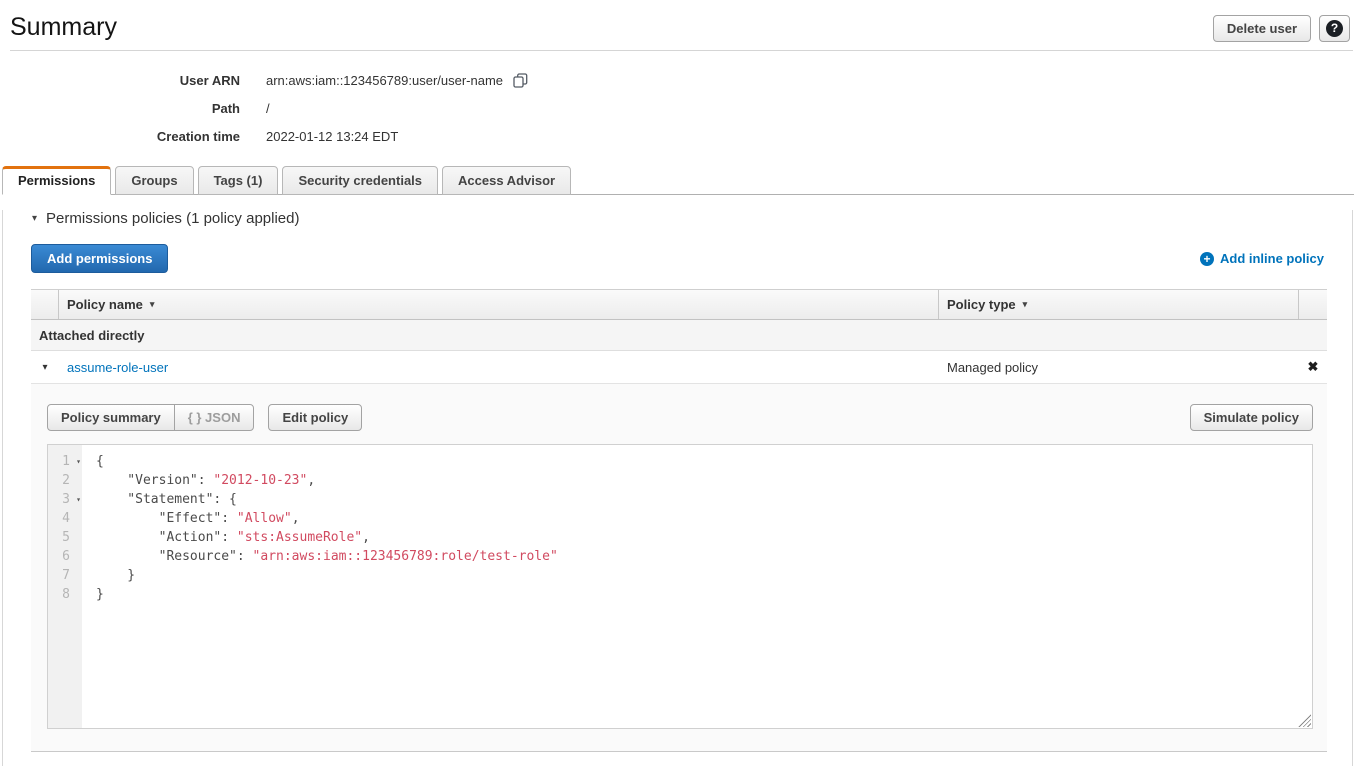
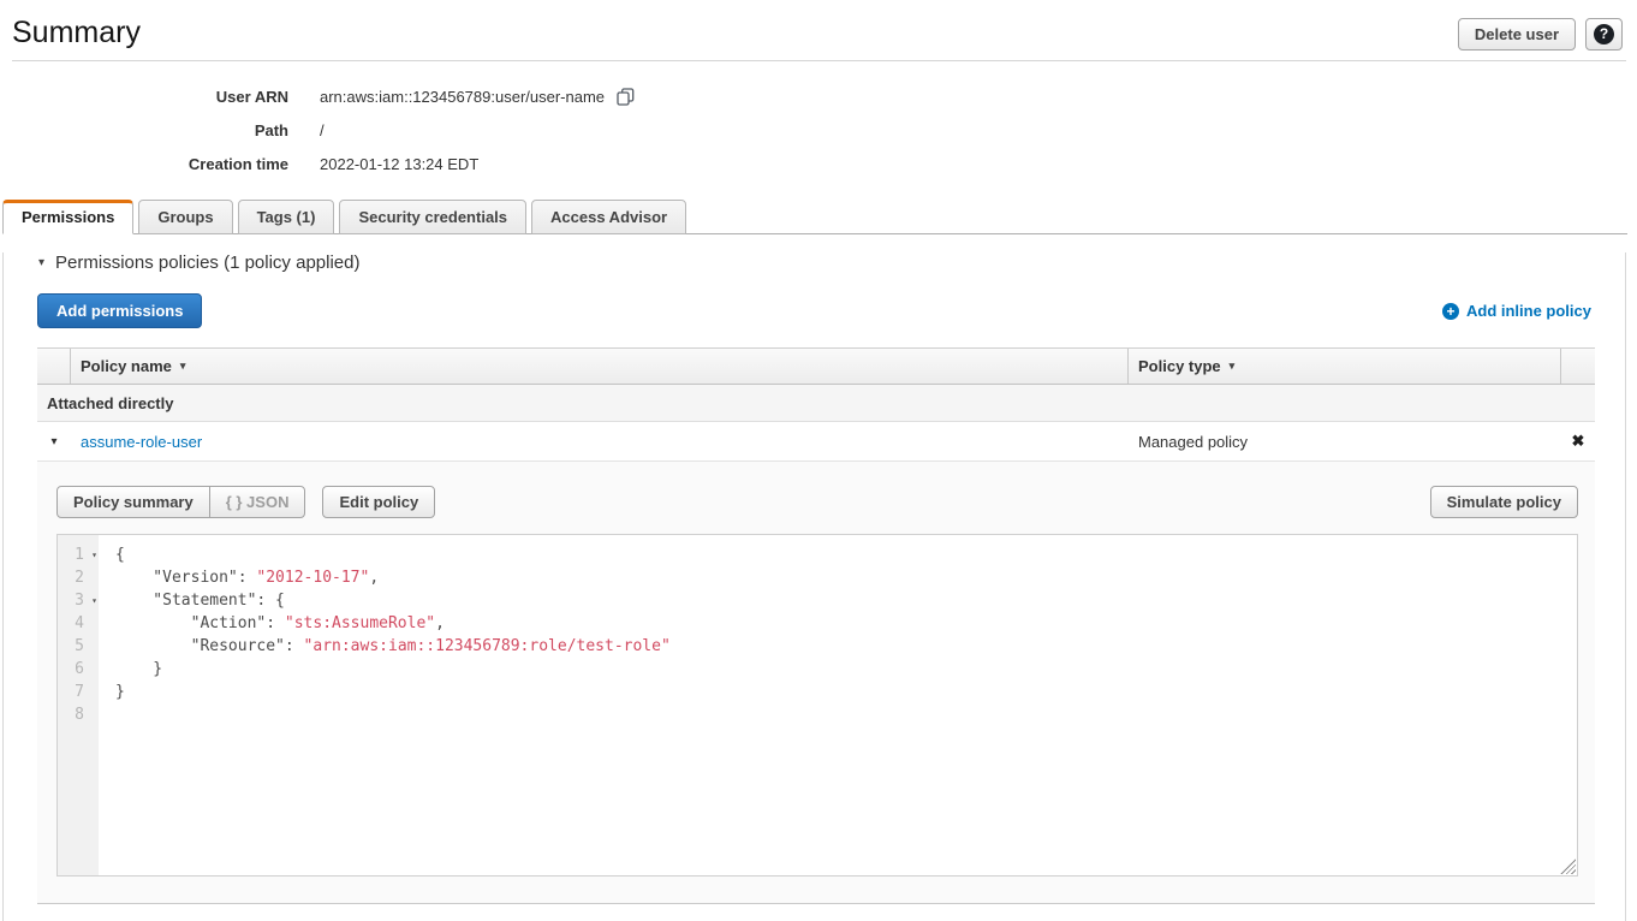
  Summary
  Delete user
  ?
  User ARN
  arn:aws:iam::123456789:user/user-name
  Path
  /
  Creation time
  2022-01-12 13:24 EDT
  Permissions
  Groups
  Tags (1)
  Security credentials
  Access Advisor
  ▾
  Permissions policies (1 policy applied)
  Add permissions
  +
  Add inline policy
  Policy name
  ▾
  Policy type
  ▾
  Attached directly
  ▾
  assume-role-user
  Managed policy
  ✖
  Policy summary
  { } JSON
  Edit policy
  Simulate policy
  1
  ▾
  2
  3
  ▾
  4
  5
  6
  7
  8
  {
- "Version": "2012-10-23",
+ "Version": "2012-10-17",
  "Statement": {
- "Effect": "Allow",
  "Action": "sts:AssumeRole",
  "Resource": "arn:aws:iam::123456789:role/test-role"
  }
  }
